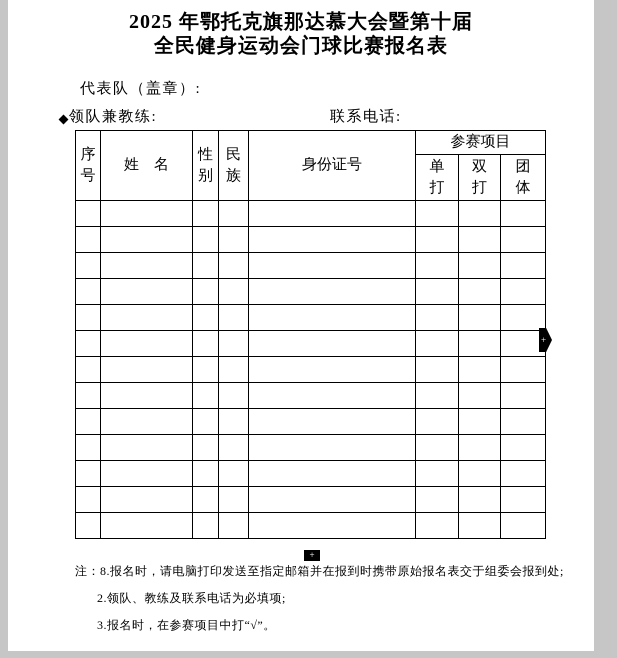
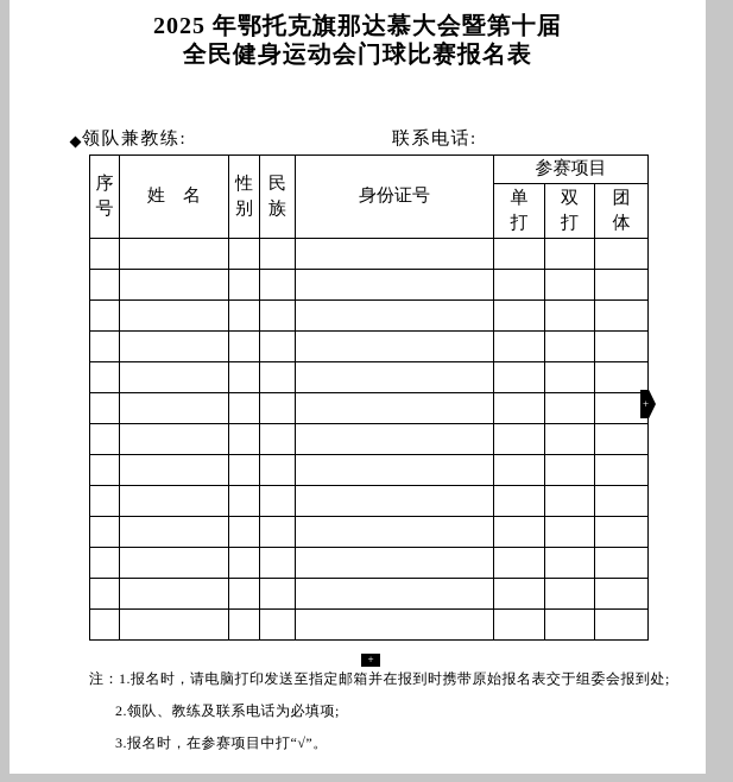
  2025 年鄂托克旗那达慕大会暨第十届
  全民健身运动会门球比赛报名表
- 代表队（盖章）:
  领队兼教练:
  联系电话:
  序号	姓 名	性别	民族	身份证号	参赛项目
  单打	双打	团体
  +
  +
- 注：8.报名时，请电脑打印发送至指定邮箱并在报到时携带原始报名表交于组委会报到处;
+ 注：1.报名时，请电脑打印发送至指定邮箱并在报到时携带原始报名表交于组委会报到处;
  2.领队、教练及联系电话为必填项;
  3.报名时，在参赛项目中打“√”。
